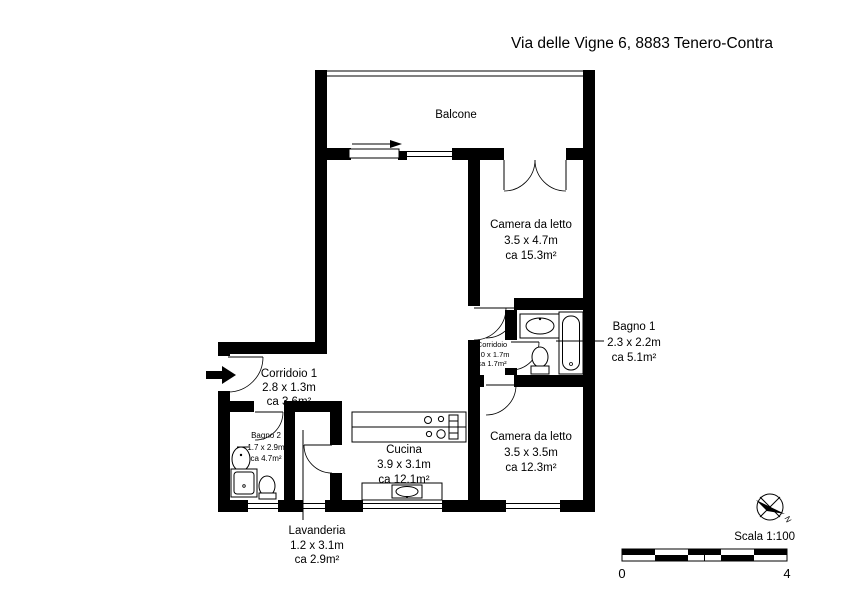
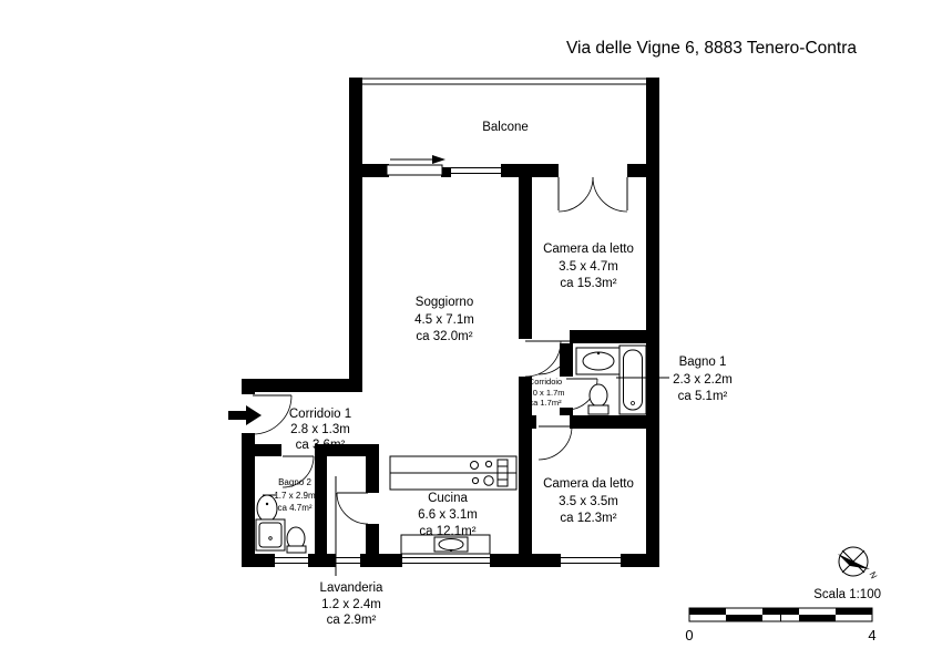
  Via delle Vigne 6, 8883 Tenero-Contra
  Balcone
+ Soggiorno
+ 4.5 x 7.1m
+ ca 32.0m²
  Camera da letto
  3.5 x 4.7m
  ca 15.3m²
  Bagno 1
  2.3 x 2.2m
  ca 5.1m²
  Corridoio
  1.0 x 1.7m
  ca 1.7m²
  Corridoio 1
  2.8 x 1.3m
  ca 3.6m²
  Bagno 2
  1.7 x 2.9m
  ca 4.7m²
  Cucina
- 3.9 x 3.1m
+ 6.6 x 3.1m
  ca 12.1m²
  Camera da letto
  3.5 x 3.5m
  ca 12.3m²
  Lavanderia
- 1.2 x 3.1m
+ 1.2 x 2.4m
  ca 2.9m²
  Scala 1:100
  0
  4
